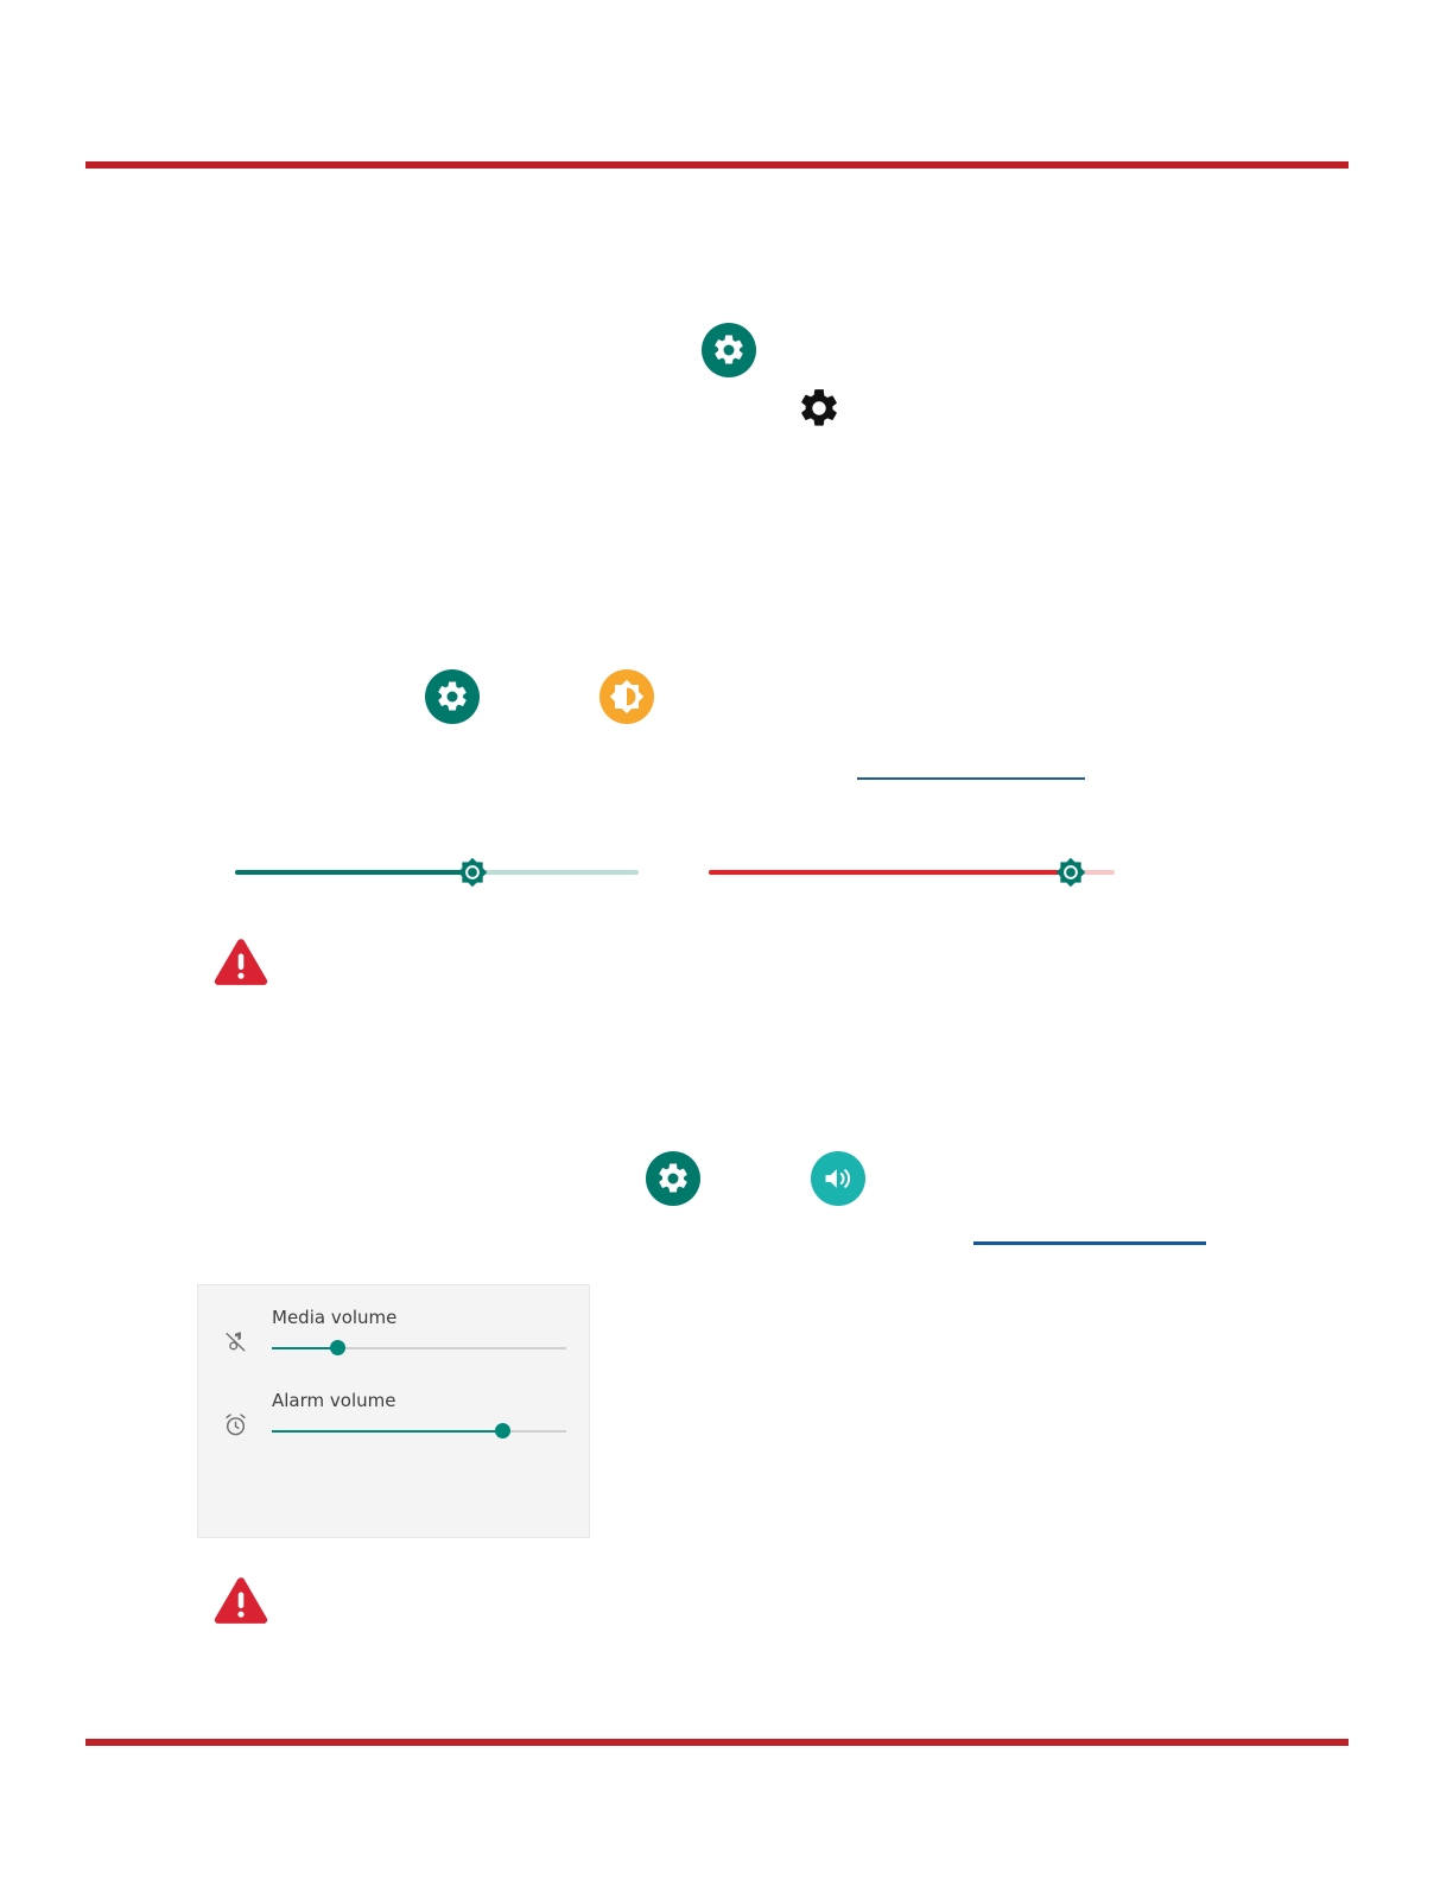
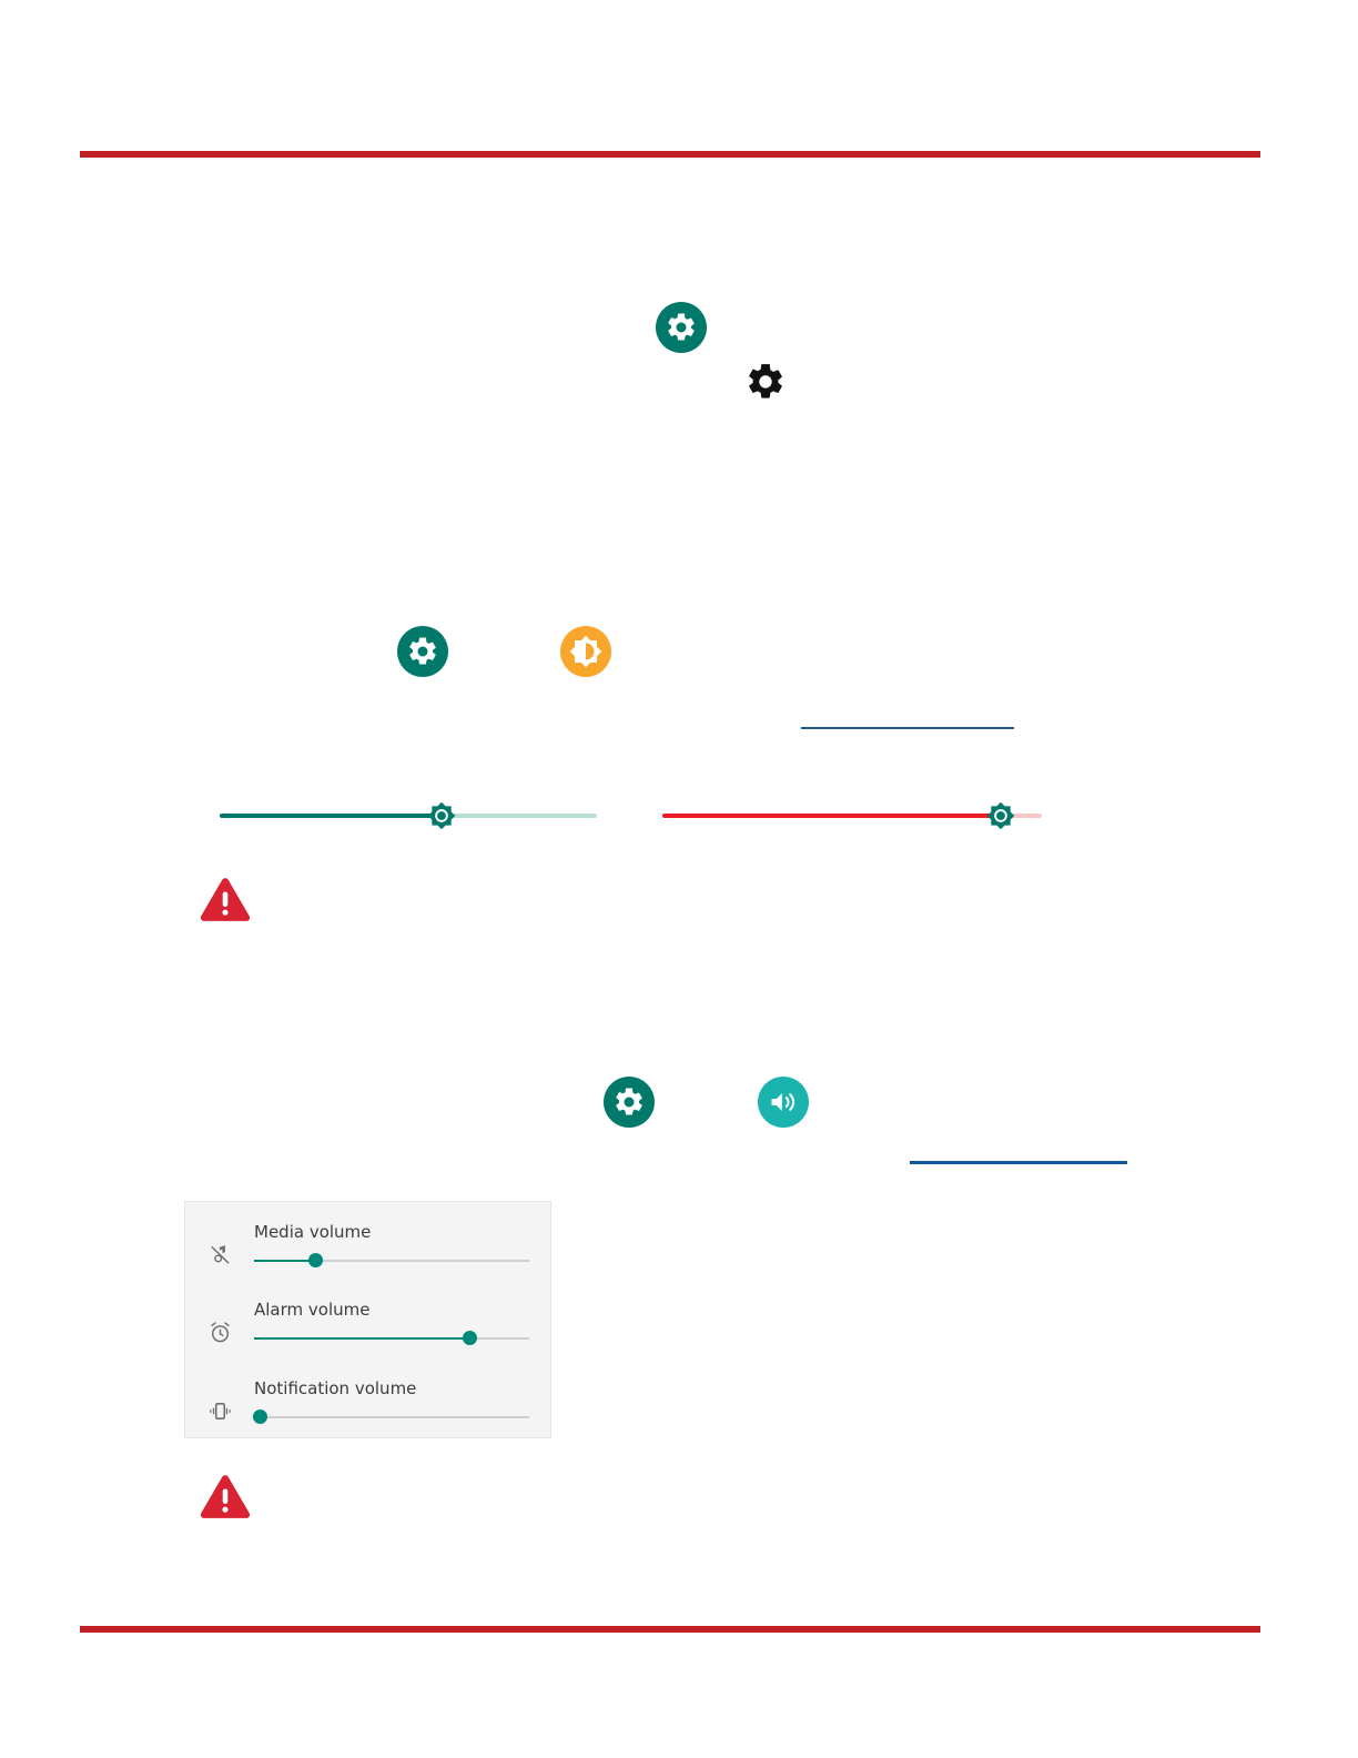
  Media volume
  Alarm volume
+ Notification volume
